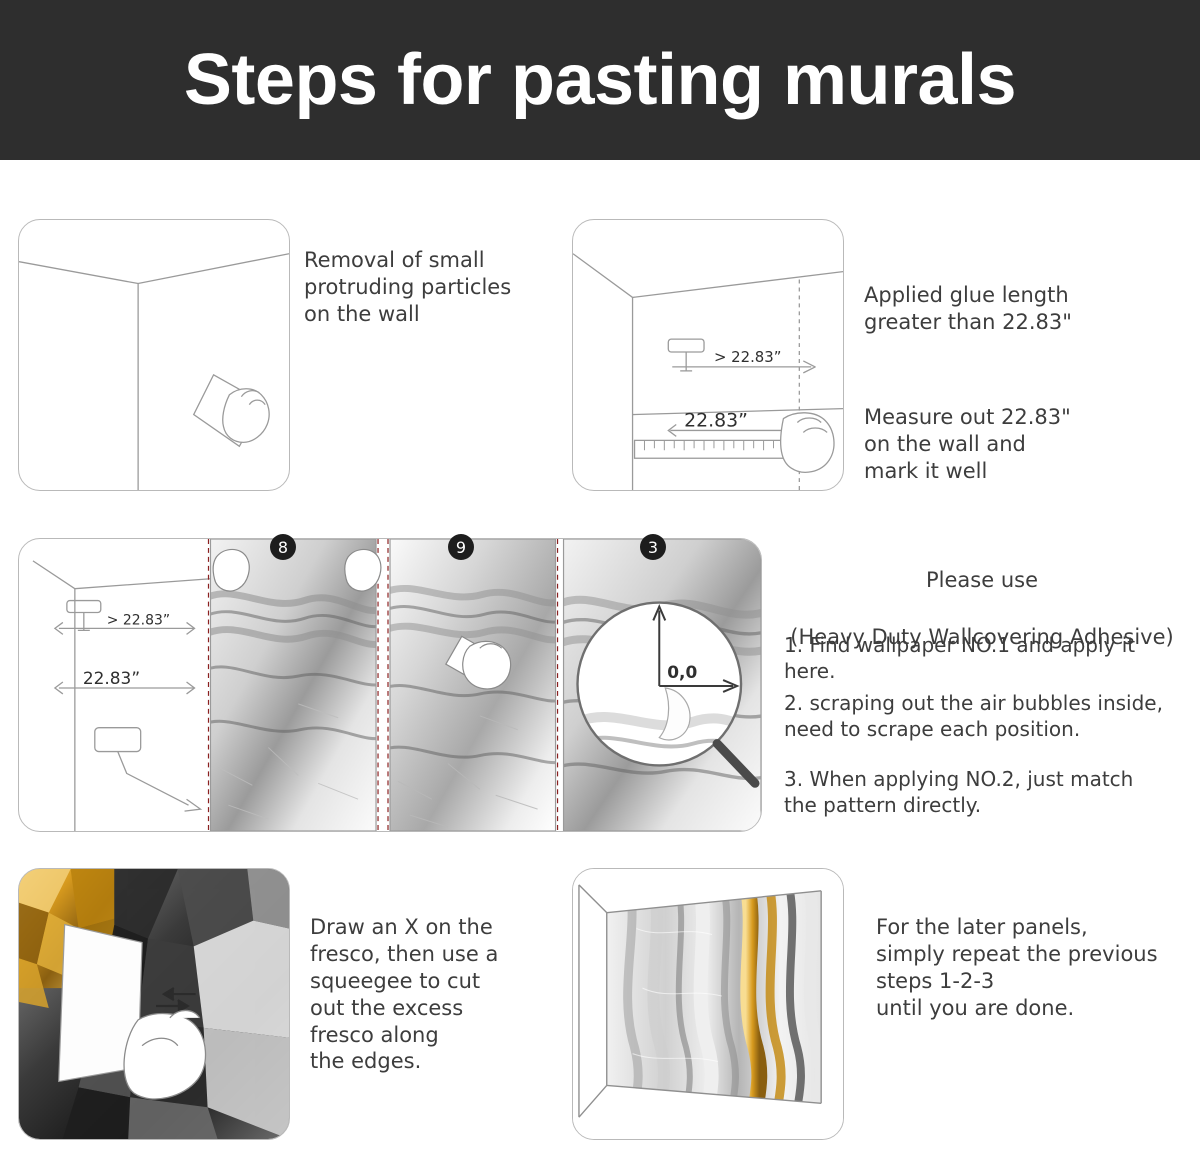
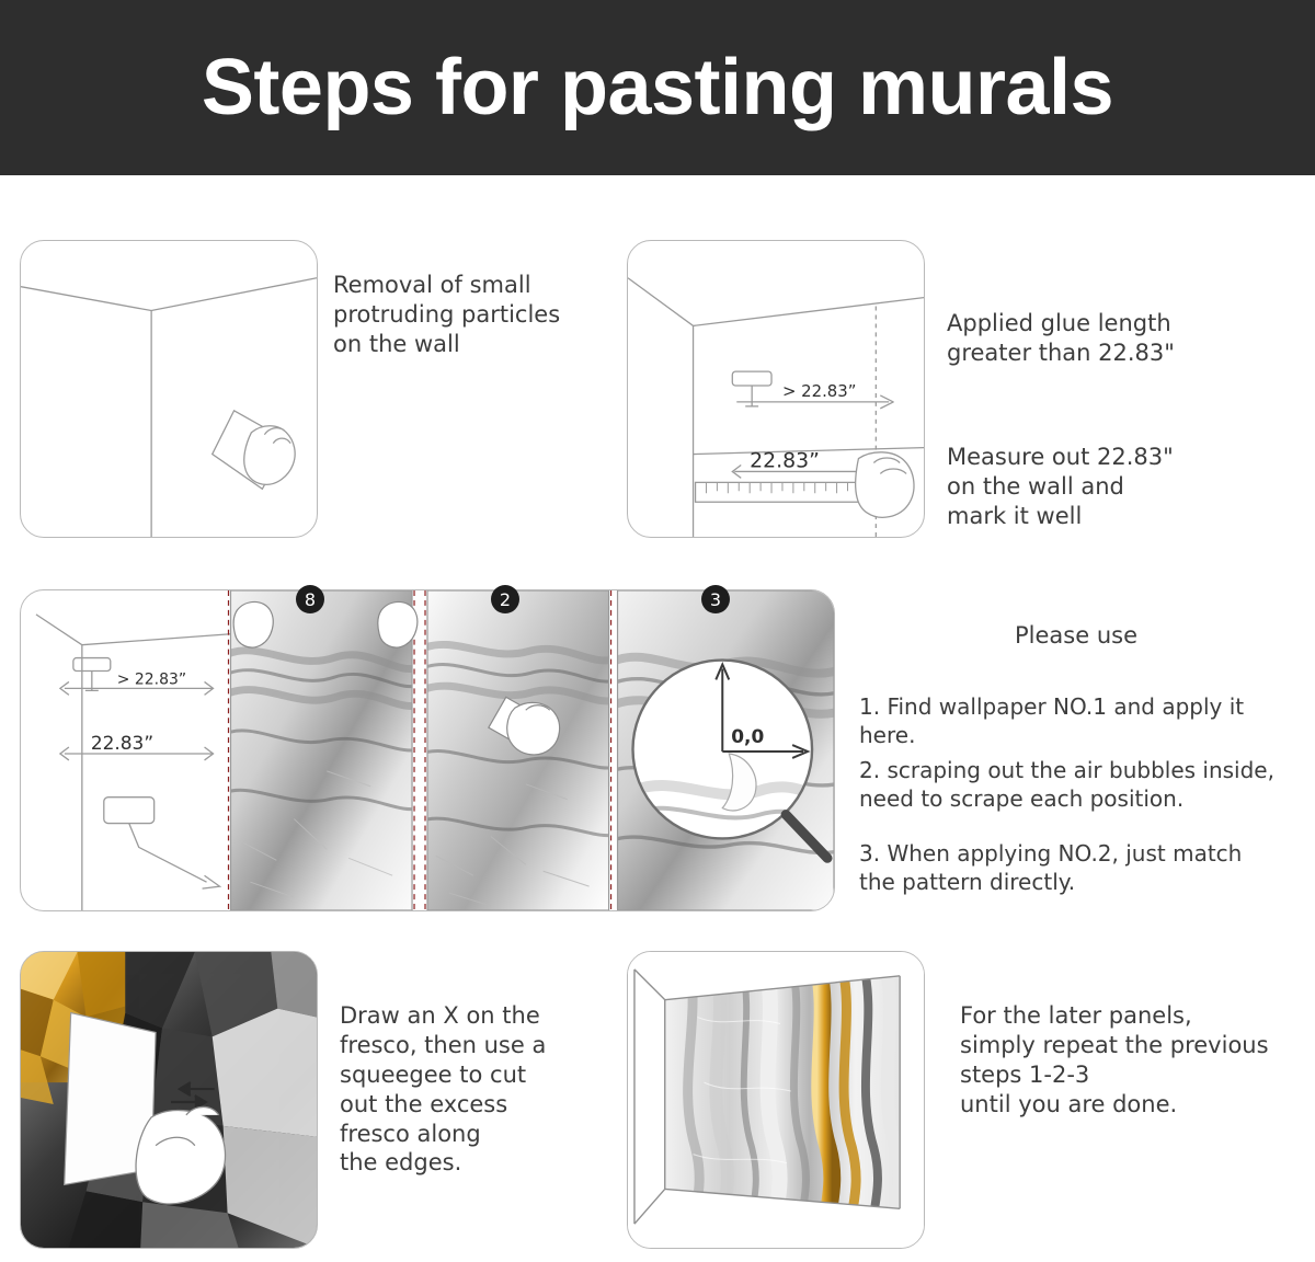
  Steps for pasting murals
  Removal of small
  protruding particles
  on the wall
  > 22.83”
  22.83”
  Applied glue length
  greater than 22.83"
  Measure out 22.83"
  on the wall and
  mark it well
  8
- 9
+ 2
  3
  > 22.83”
  22.83”
  0,0
  Please use
- (Heavy Duty Wallcovering Adhesive)
  1. Find wallpaper NO.1 and apply it here.
  2. scraping out the air bubbles inside,
  need to scrape each position.
  3. When applying NO.2, just match
  the pattern directly.
  Draw an X on the
  fresco, then use a
  squeegee to cut
  out the excess
  fresco along
  the edges.
  For the later panels,
  simply repeat the previous
  steps 1-2-3
  until you are done.
